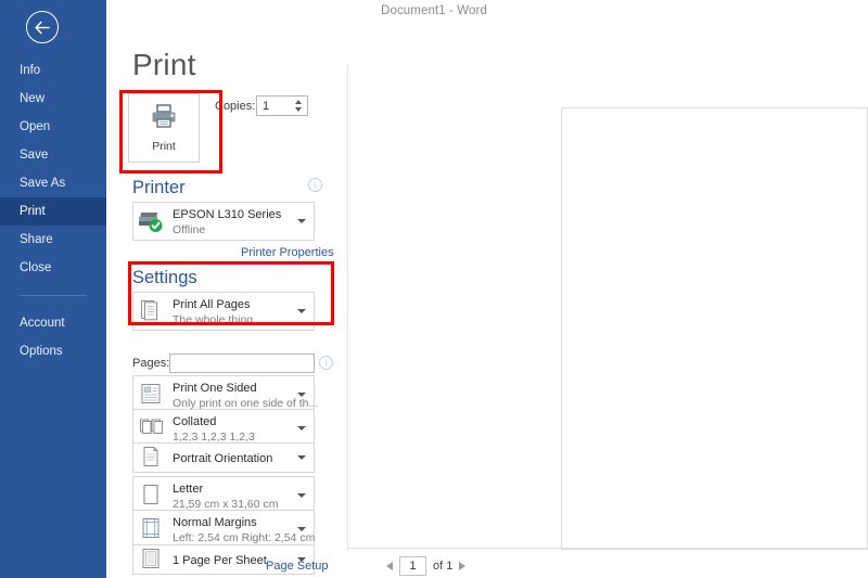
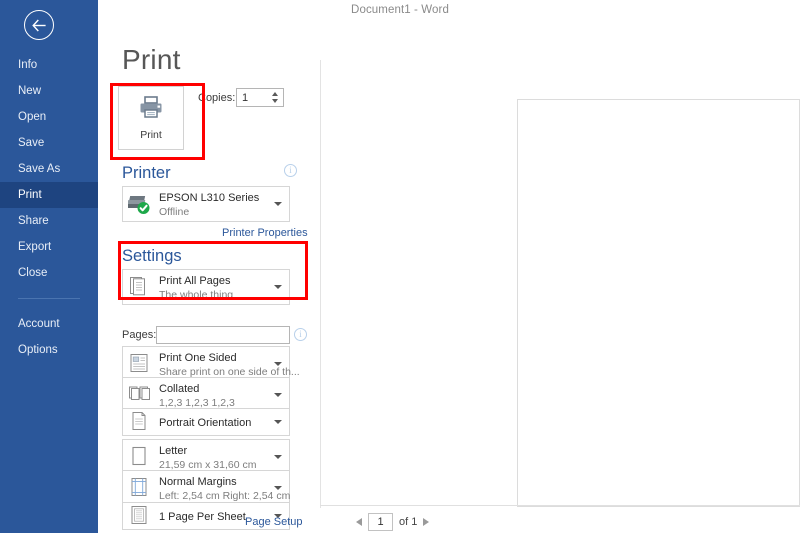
  Document1 - Word
  Info
  New
  Open
  Save
  Save As
  Print
  Share
+ Export
  Close
  Account
  Options
  Print
  Print
  Copies:
  1
  Printer
  i
  EPSON L310 Series
  Offline
  Printer Properties
  Settings
  Print All Pages
  The whole thing
  Pages:
  i
  Print One Sided
- Only print on one side of th...
+ Share print on one side of th...
  Collated
  1,2,3 1,2,3 1,2,3
  Portrait Orientation
  Letter
  21,59 cm x 31,60 cm
  Normal Margins
  Left: 2,54 cm Right: 2,54 cm
  1 Page Per Sheet
  Page Setup
  1
  of 1
